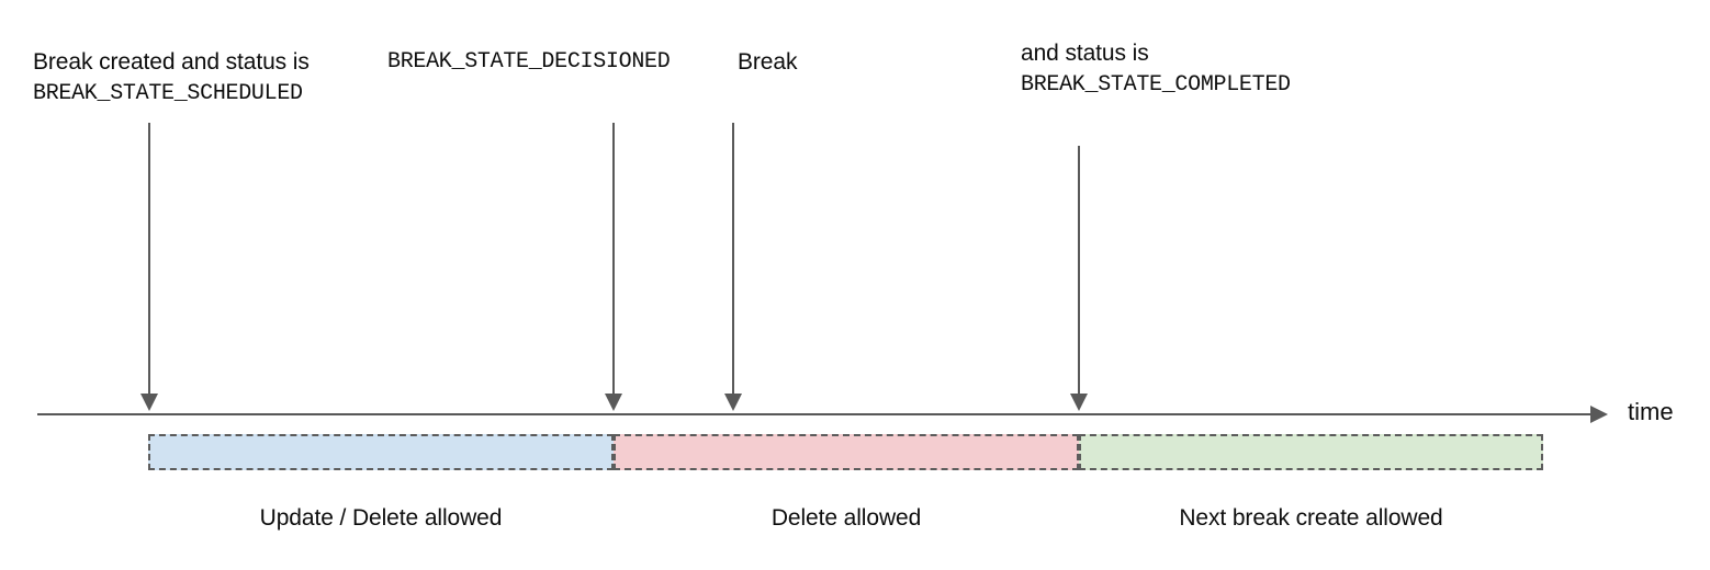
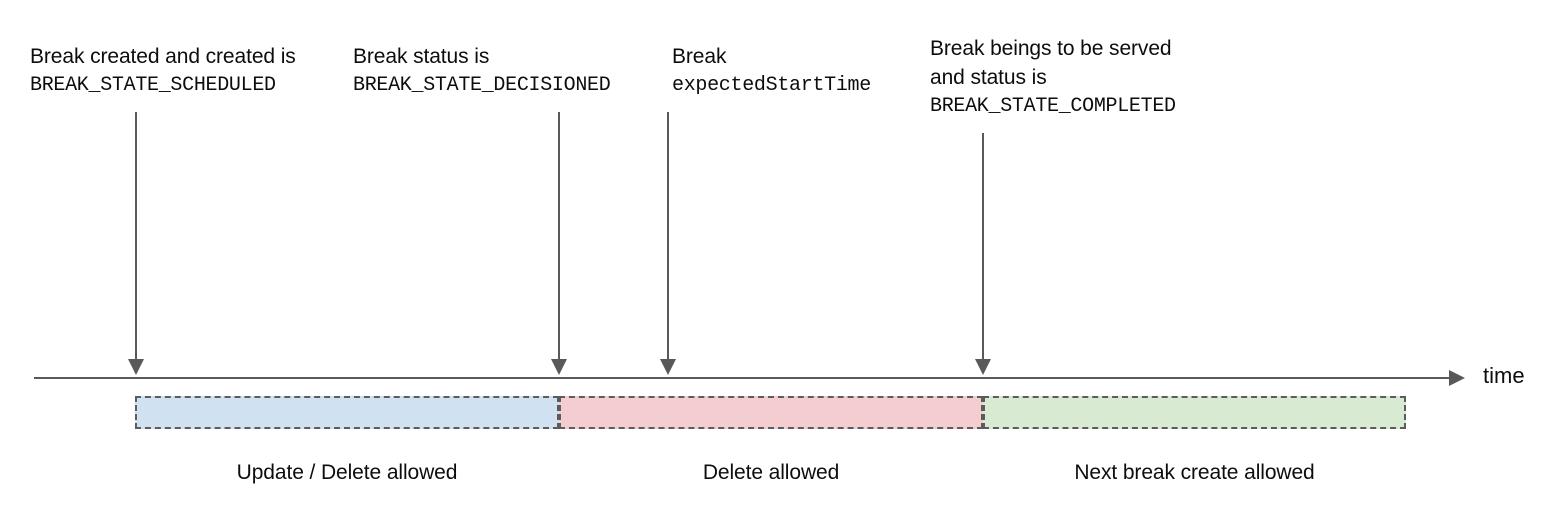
- Break created and status is
+ Break created and created is
  BREAK_STATE_SCHEDULED
+ Break status is
  BREAK_STATE_DECISIONED
  Break
+ expectedStartTime
+ Break beings to be served
  and status is
  BREAK_STATE_COMPLETED
  time
  Update / Delete allowed
  Delete allowed
  Next break create allowed
